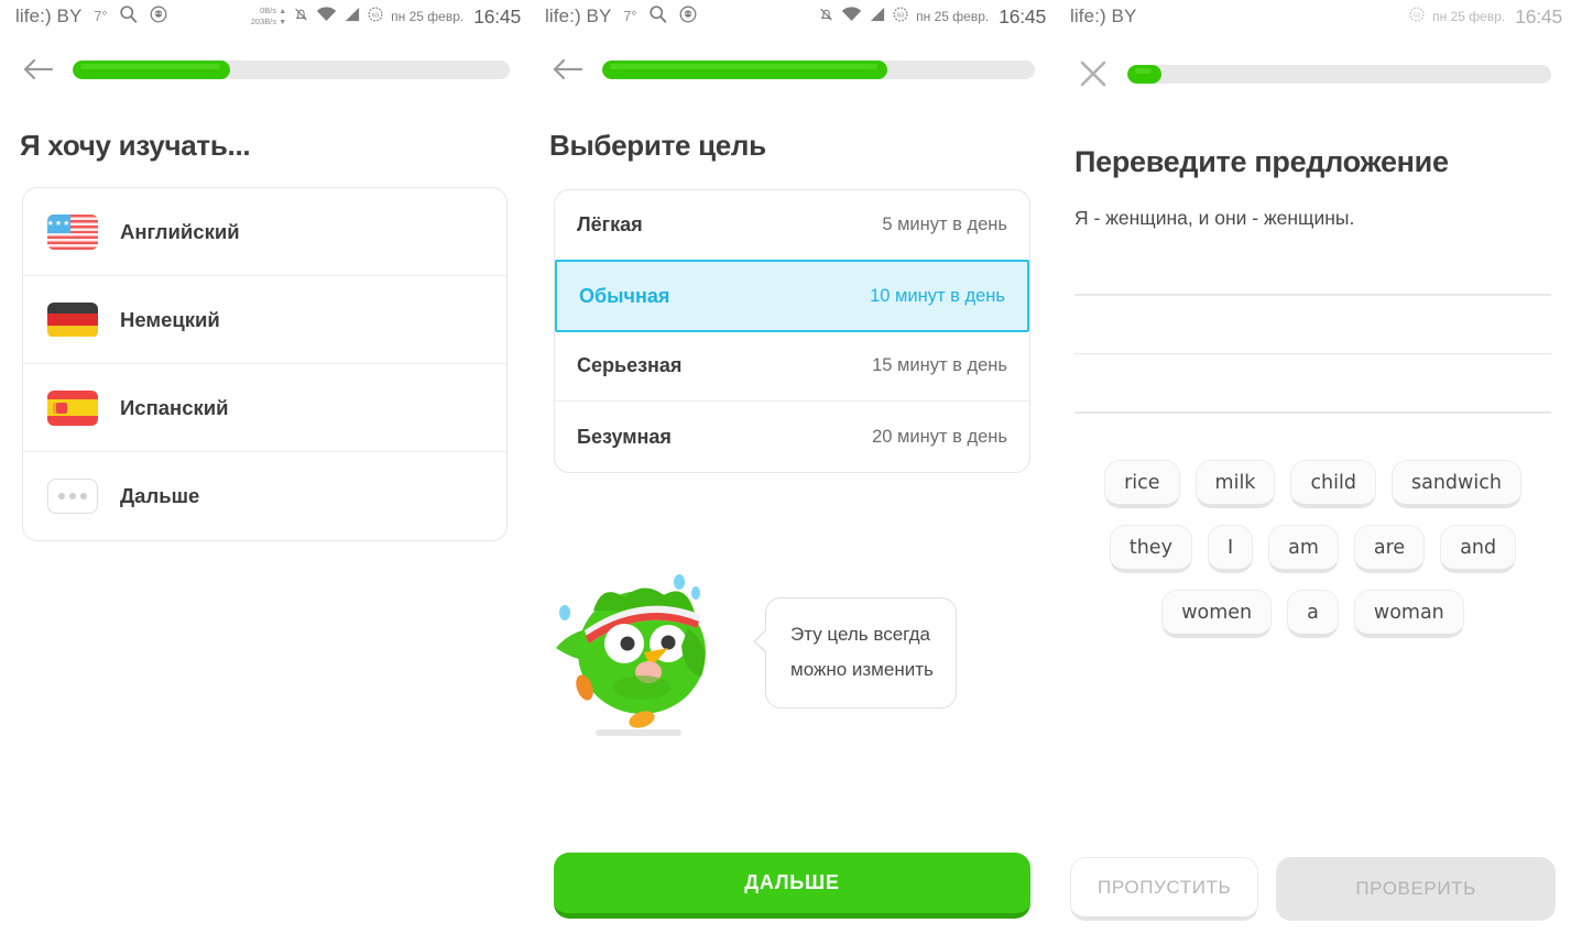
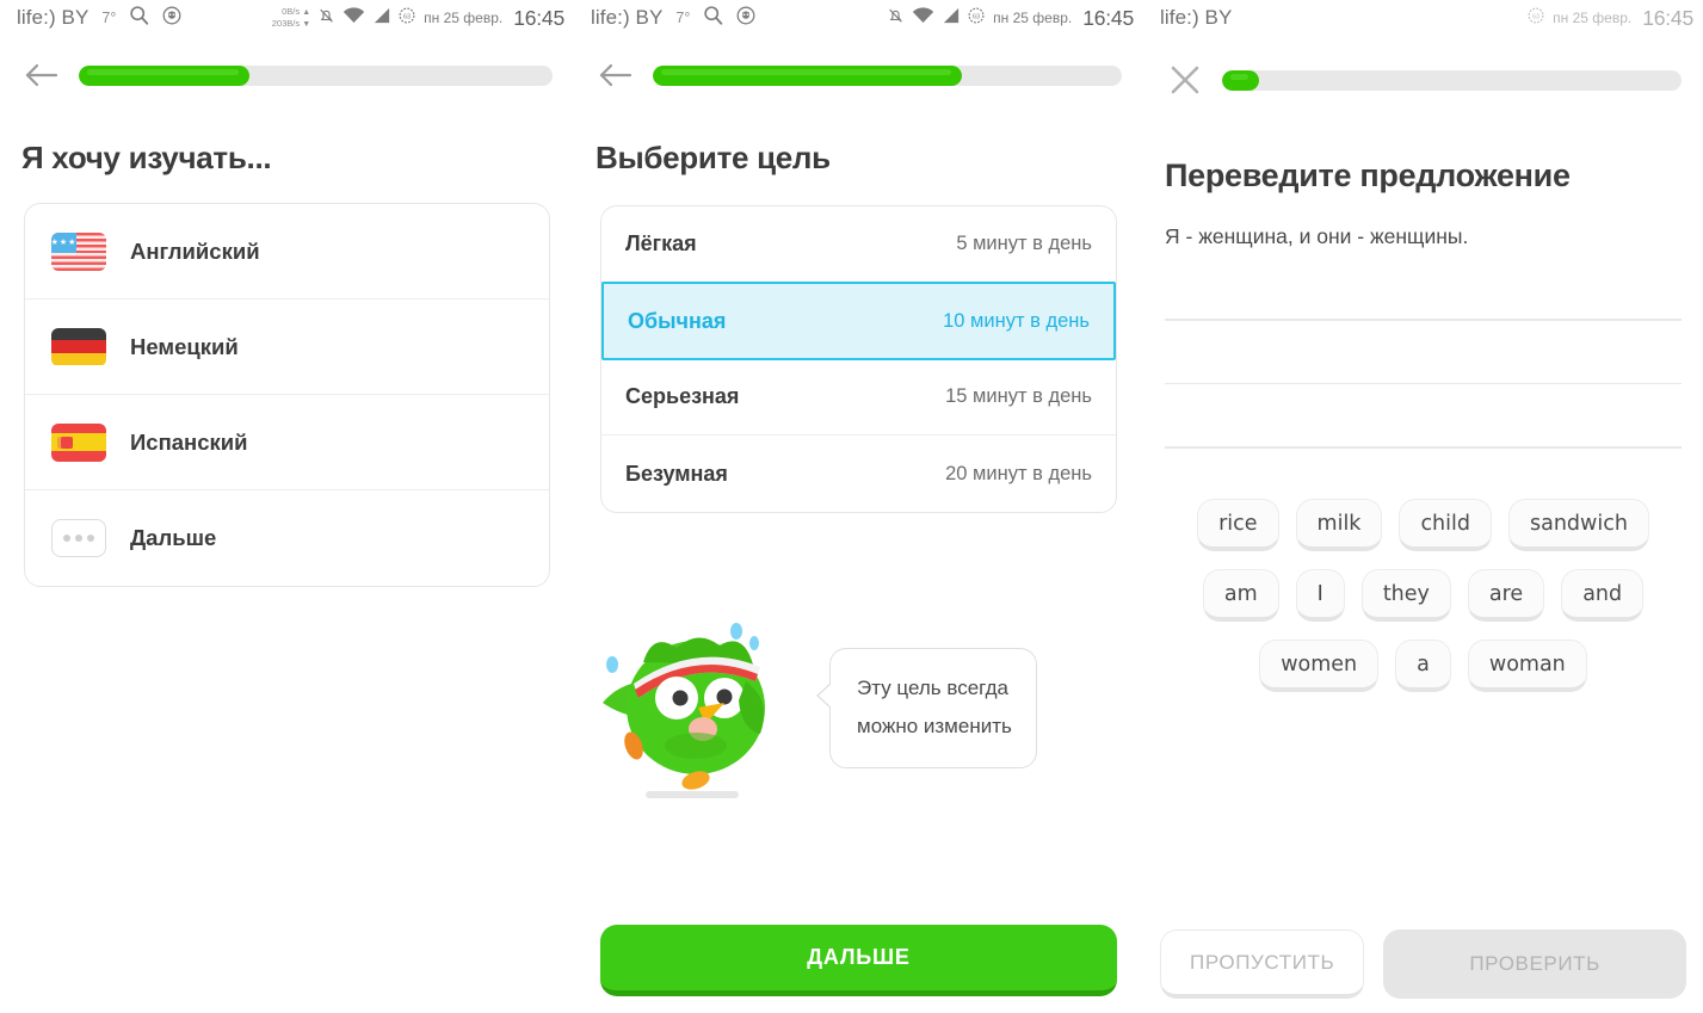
  life:) BY
  7°
  0B/s
  203B/s
  пн 25 февр.
  16:45
  Я хочу изучать...
  Английский
  Немецкий
  Испанский
  Дальше
  life:) BY
  7°
  пн 25 февр.
  16:45
  Выберите цель
  Лёгкая
  5 минут в день
  Обычная
  10 минут в день
  Серьезная
  15 минут в день
  Безумная
  20 минут в день
  Эту цель всегда
  можно изменить
  ДАЛЬШЕ
  life:) BY
  пн 25 февр.
  16:45
  Переведите предложение
  Я - женщина, и они - женщины.
  rice
  milk
  child
  sandwich
- they
+ am
  I
- am
+ they
  are
  and
  women
  a
  woman
  ПРОПУСТИТЬ
  ПРОВЕРИТЬ
